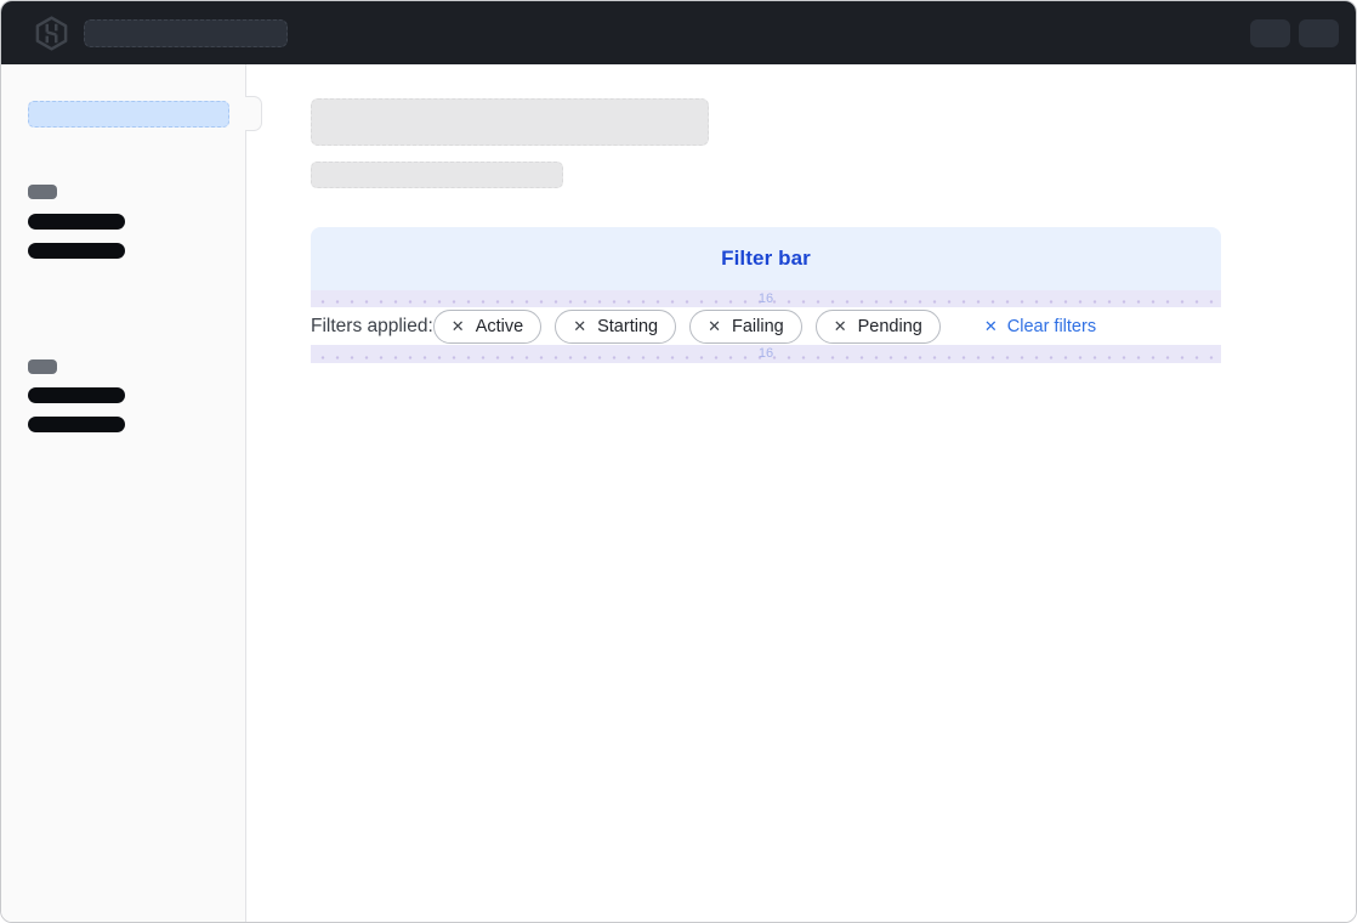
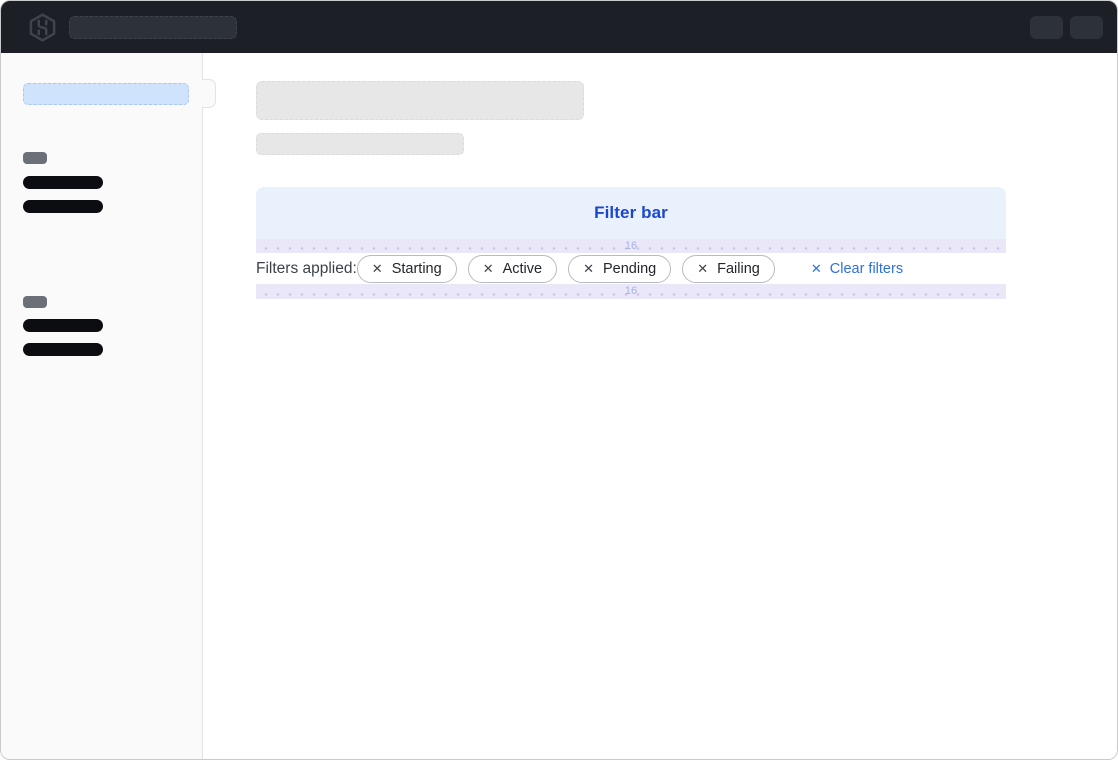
  Filter bar
  16
  Filters applied:
  ✕
- Active
+ Starting
  ✕
- Starting
+ Active
  ✕
- Failing
+ Pending
  ✕
- Pending
+ Failing
  ✕
  Clear filters
  16
